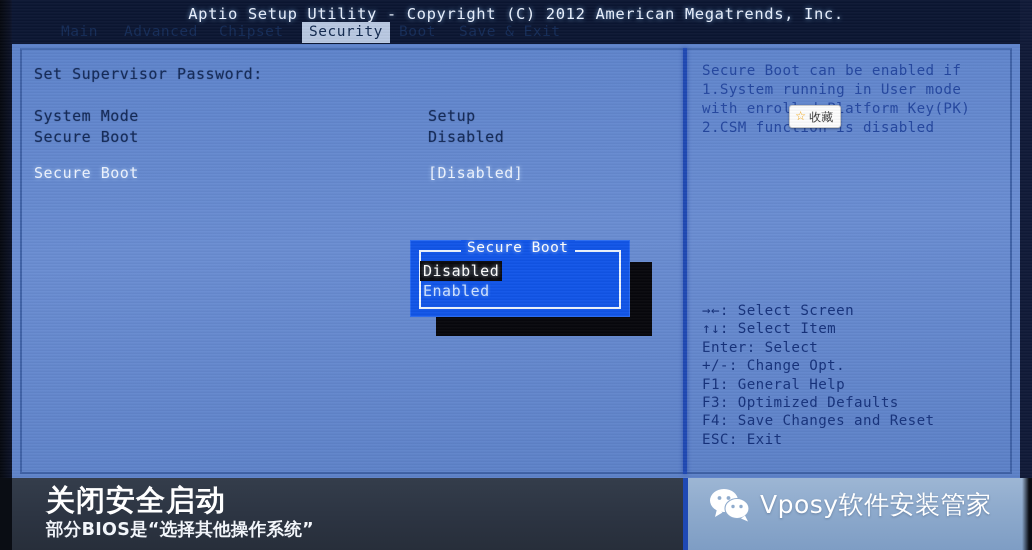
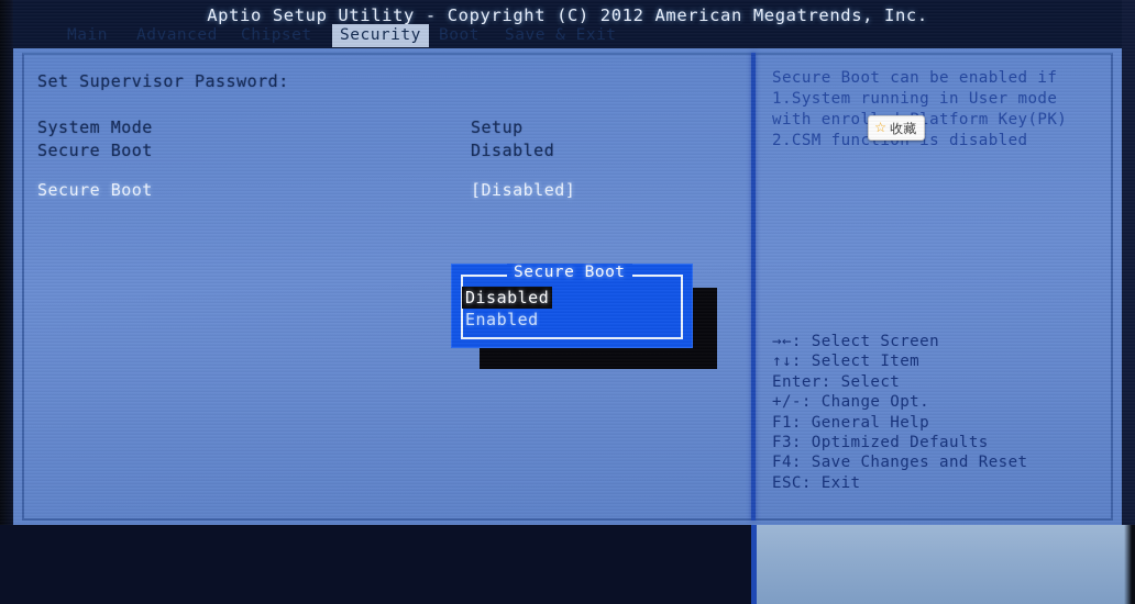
- 关闭安全启动
- 部分BIOS是“选择其他操作系统”
- Vposy软件安装管家
